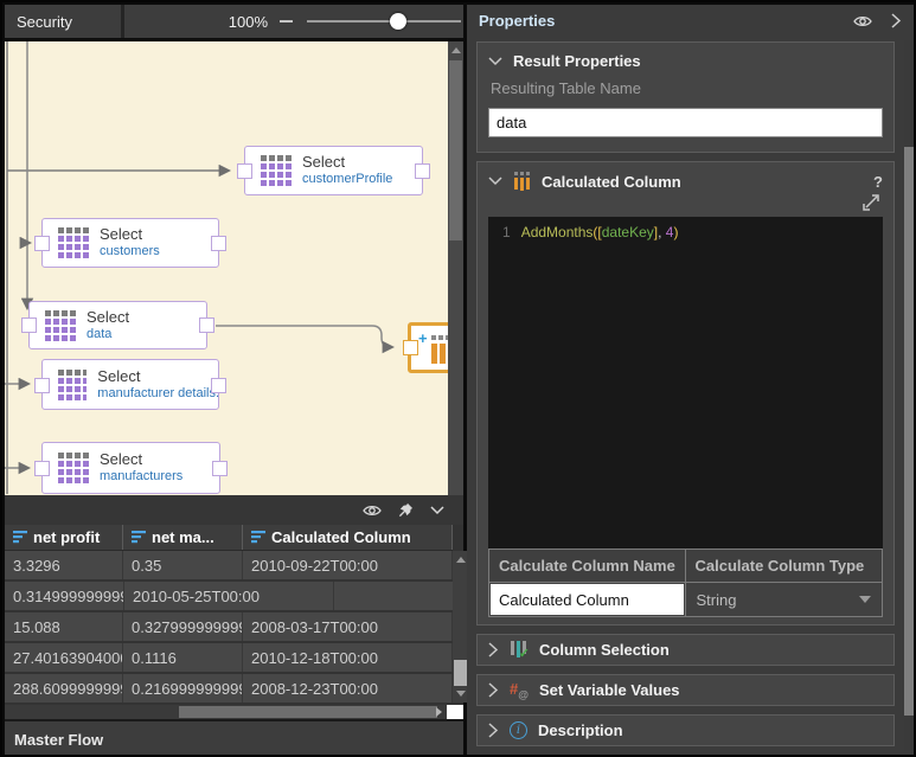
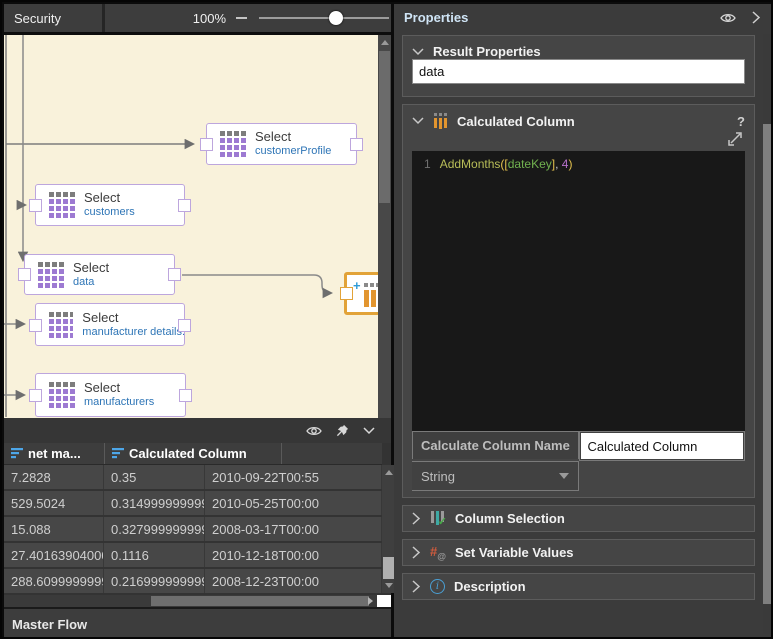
  Security
  100%
  Select
  customerProfile
  Select
  customers
  Select
  data
  Select
  manufacturer detail
  Select
  manufacturers
  +
- net profit
  net ma...
  Calculated Column
- 3.3296
+ 7.2828
  0.35
- 2010-09-22T00:00
+ 2010-09-22T00:55
+ 529.5024
  0.314999999999
  2010-05-25T00:00
  15.088
  0.327999999999
  2008-03-17T00:00
  27.4016390400
  0.1116
  2010-12-18T00:00
  288.609999999
  0.216999999999
  2008-12-23T00:00
  Master Flow
  Properties
  Result Properties
- Resulting Table Name
  data
  Calculated Column
  ?
  1 AddMonths([dateKey], 4)
  Calculate Column Name
- Calculate Column Type
  Calculated Column
  String
  ✓
  Column Selection
  #@
  Set Variable Values
  i
  Description
